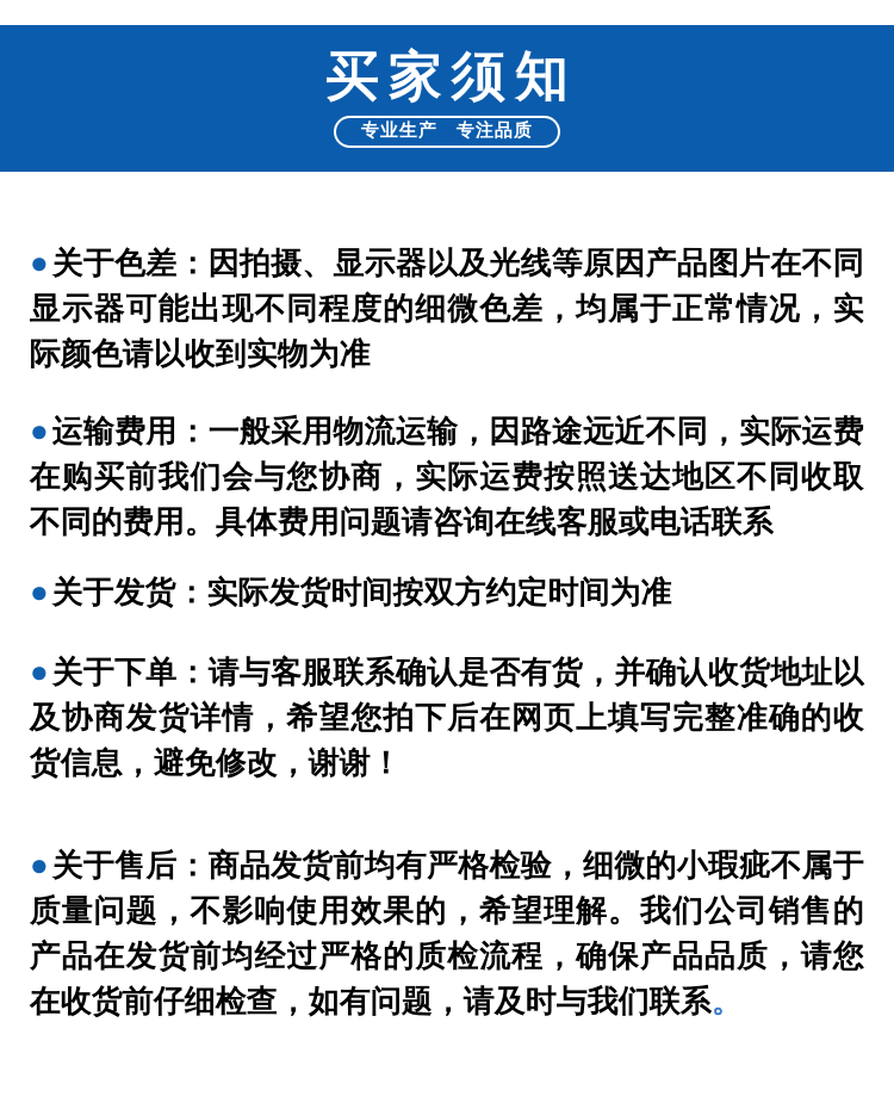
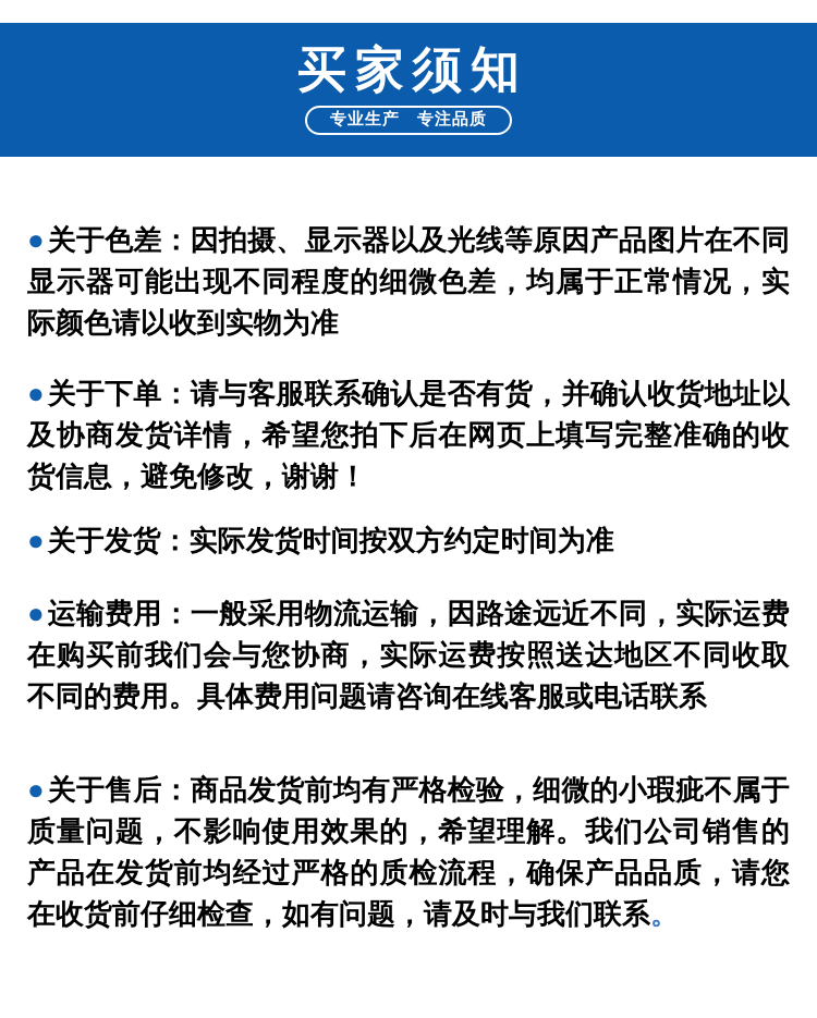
  买家须知
  专业生产 专注品质
  ●关于色差：因拍摄、显示器以及光线等原因产品图片在不同显示器可能出现不同程度的细微色差，均属于正常情况，实际颜色请以收到实物为准
- ●运输费用：一般采用物流运输，因路途远近不同，实际运费在购买前我们会与您协商，实际运费按照送达地区不同收取不同的费用。具体费用问题请咨询在线客服或电话联系
+ ●关于下单：请与客服联系确认是否有货，并确认收货地址以及协商发货详情，希望您拍下后在网页上填写完整准确的收货信息，避免修改，谢谢！
  ●关于发货：实际发货时间按双方约定时间为准
- ●关于下单：请与客服联系确认是否有货，并确认收货地址以及协商发货详情，希望您拍下后在网页上填写完整准确的收货信息，避免修改，谢谢！
+ ●运输费用：一般采用物流运输，因路途远近不同，实际运费在购买前我们会与您协商，实际运费按照送达地区不同收取不同的费用。具体费用问题请咨询在线客服或电话联系
  ●关于售后：商品发货前均有严格检验，细微的小瑕疵不属于质量问题，不影响使用效果的，希望理解。我们公司销售的产品在发货前均经过严格的质检流程，确保产品品质，请您在收货前仔细检查，如有问题，请及时与我们联系。
